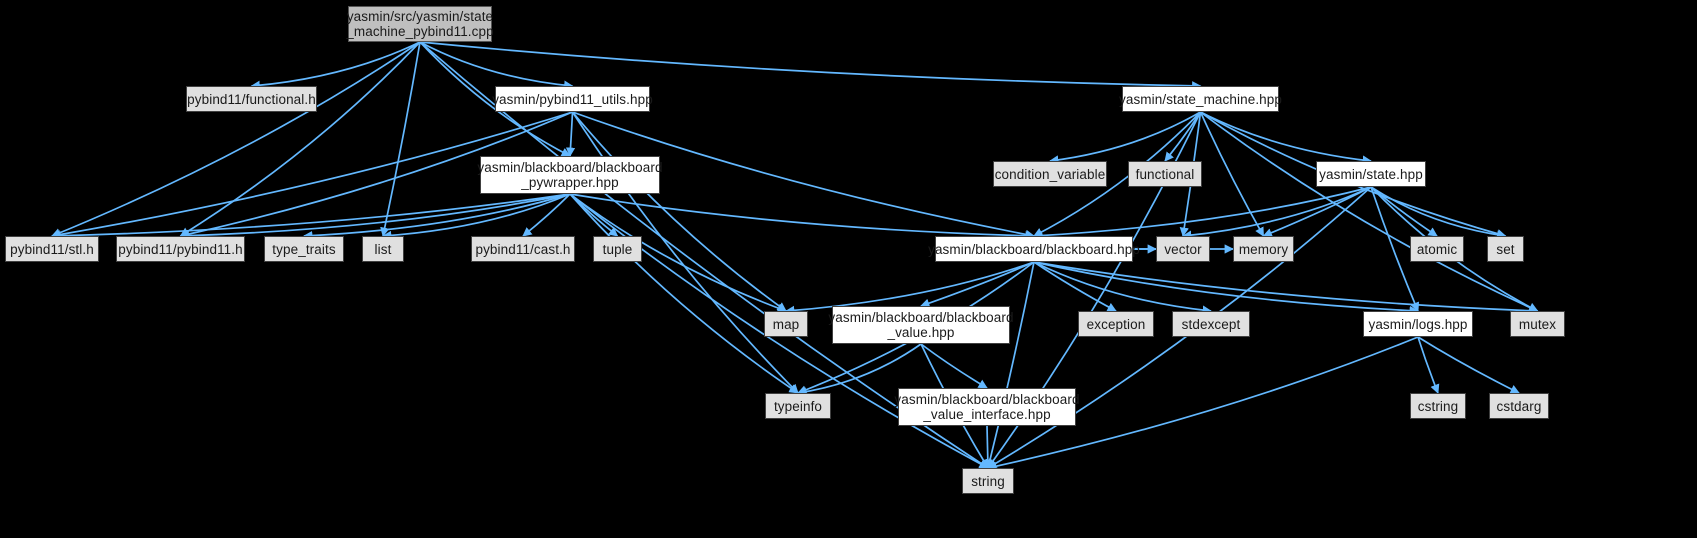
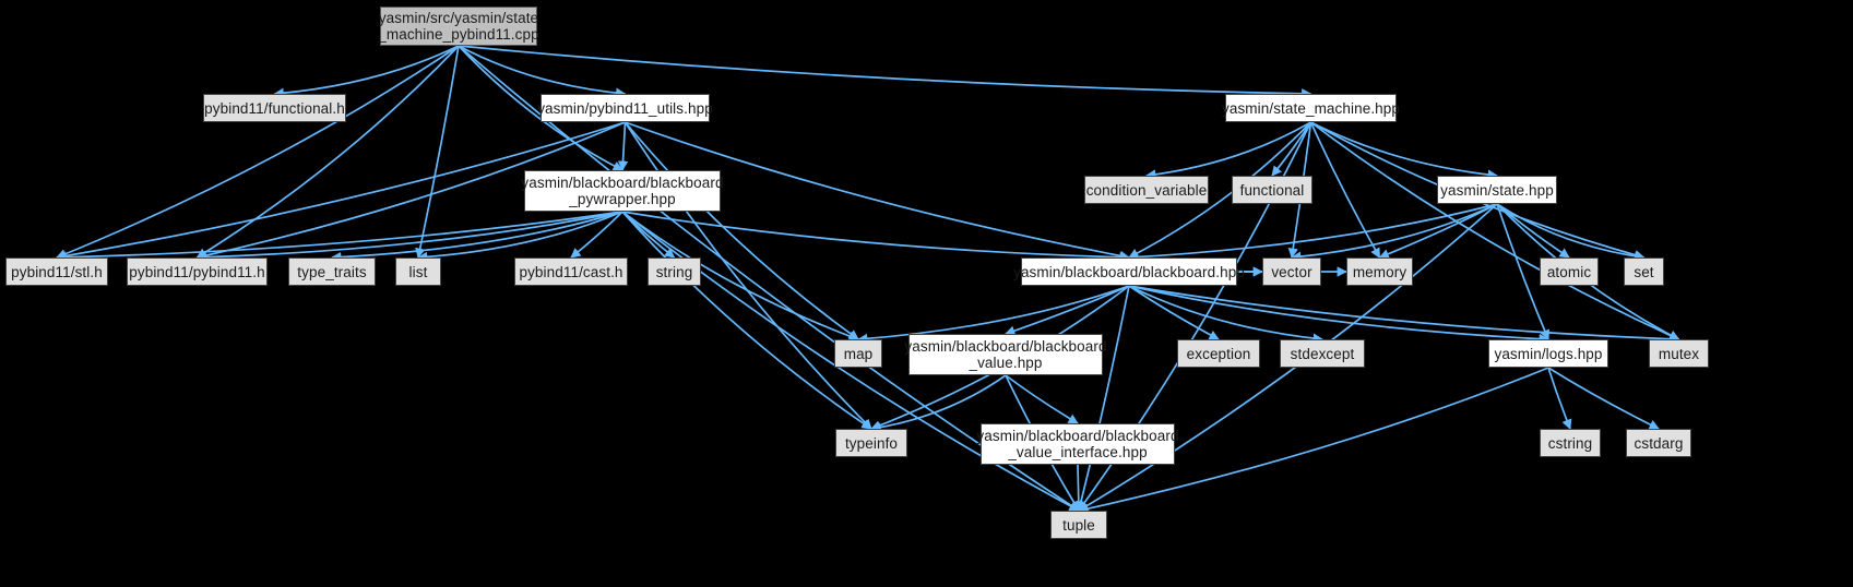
  yasmin/src/yasmin/state
  _machine_pybind11.cpp
  pybind11/functional.h
  yasmin/pybind11_utils.hpp
  yasmin/state_machine.hpp
  yasmin/blackboard/blackboard
  _pywrapper.hpp
  condition_variable
  functional
  yasmin/state.hpp
  pybind11/stl.h
  pybind11/pybind11.h
  type_traits
  list
  pybind11/cast.h
- tuple
+ string
  yasmin/blackboard/blackboard.hpp
  vector
  memory
  atomic
  set
  map
  yasmin/blackboard/blackboard
  _value.hpp
  exception
  stdexcept
  yasmin/logs.hpp
  mutex
  typeinfo
  yasmin/blackboard/blackboard
  _value_interface.hpp
  cstring
  cstdarg
- string
+ tuple
